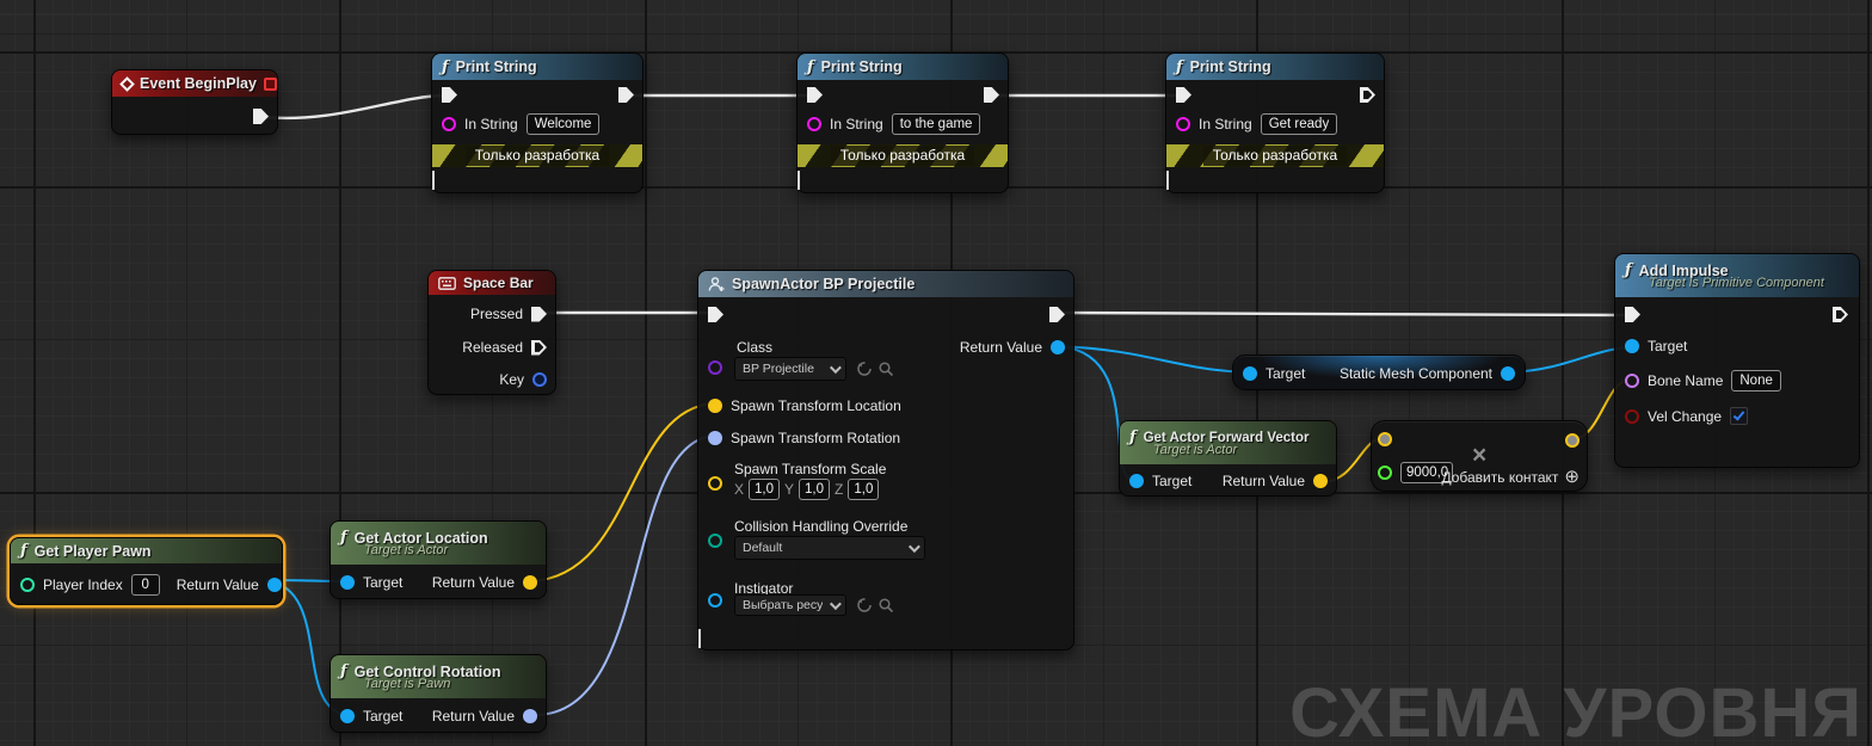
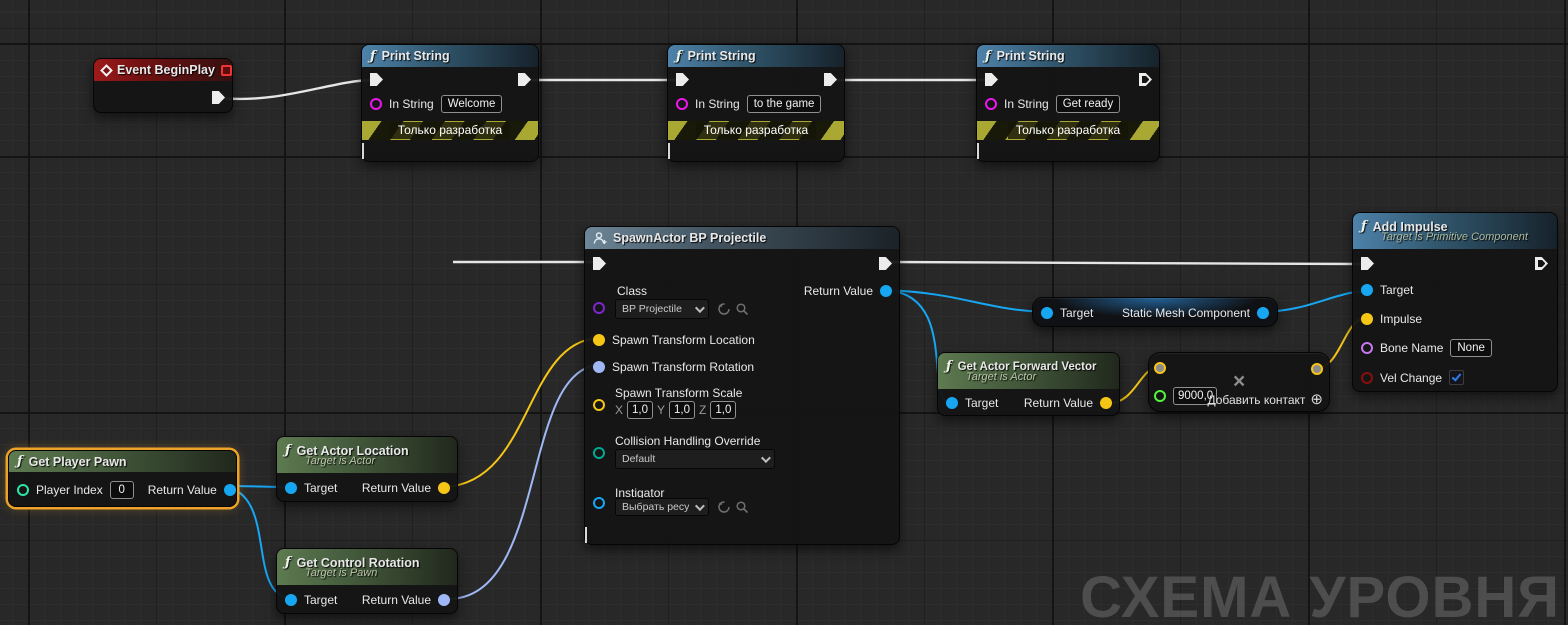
  СХЕМА УРОВНЯ
  Event BeginPlay
  ƒ
  Print String
  In String
  Welcome
  Только разработка
  ƒ
  Print String
  In String
  to the game
  Только разработка
  ƒ
  Print String
  In String
  Get ready
  Только разработка
- Space Bar
- Pressed
- Released
- Key
  SpawnActor BP Projectile
  Class
  BP Projectile
  Return Value
  Spawn Transform Location
  Spawn Transform Rotation
  Spawn Transform Scale
  X
  1,0
  Y
  1,0
  Z
  1,0
  Collision Handling Override
  Default
  Instigator
  Выбрать ресу
  ƒ
  Get Player Pawn
  Player Index
  0
  Return Value
  ƒ
  Get Actor Location
  Target is Actor
  Target
  Return Value
  ƒ
  Get Control Rotation
  Target is Pawn
  Target
  Return Value
  ƒ
  Get Actor Forward Vector
  Target is Actor
  Target
  Return Value
  ×
  9000,0
  Добавить контакт
  ⊕
  Target
  Static Mesh Component
  ƒ
  Add Impulse
  Target is Primitive Component
  Target
+ Impulse
  Bone Name
  None
  Vel Change
